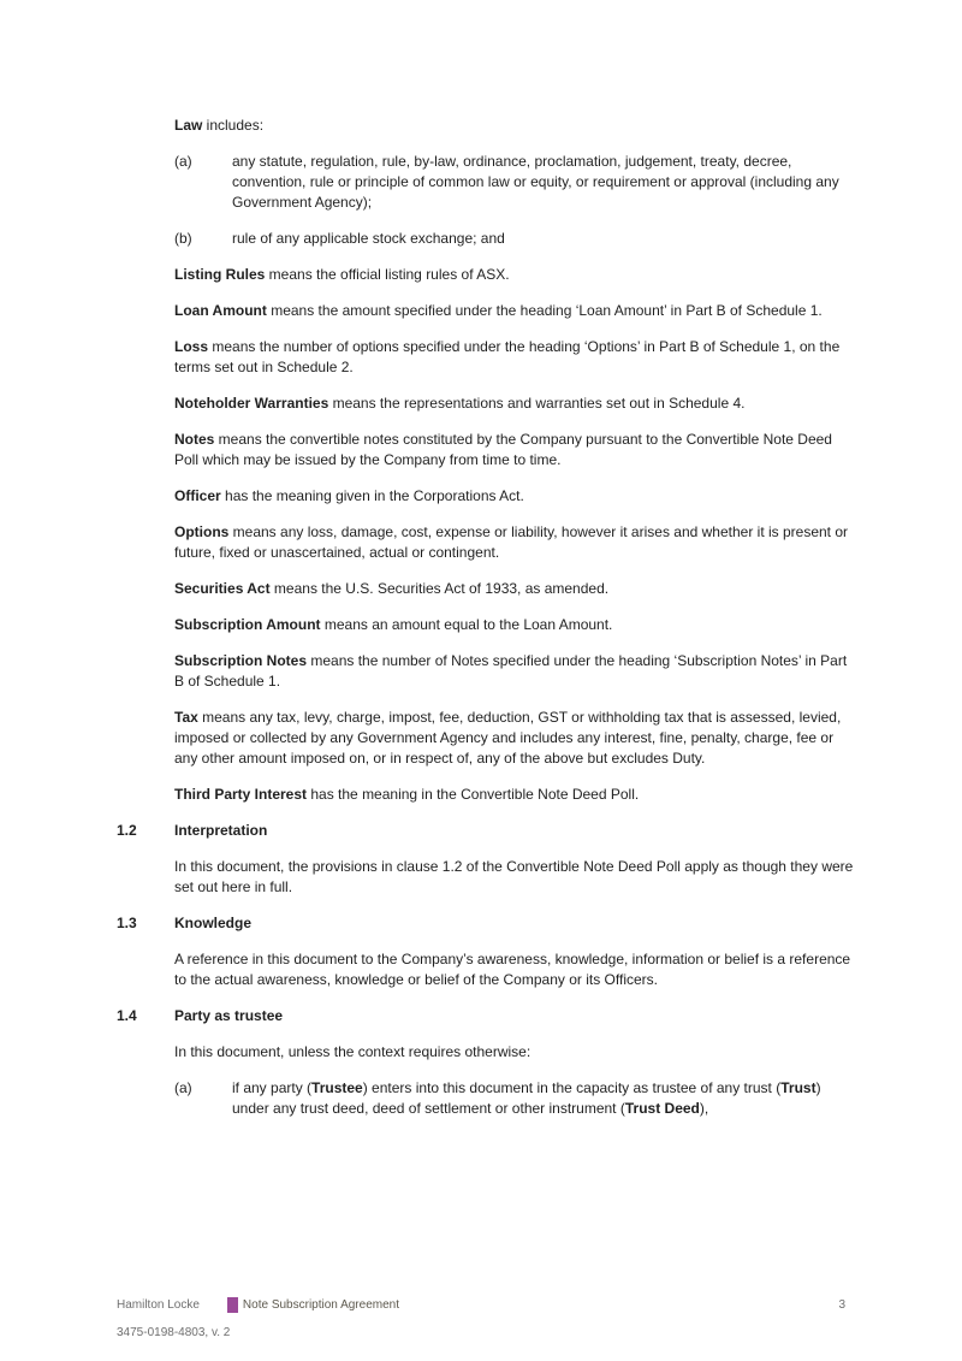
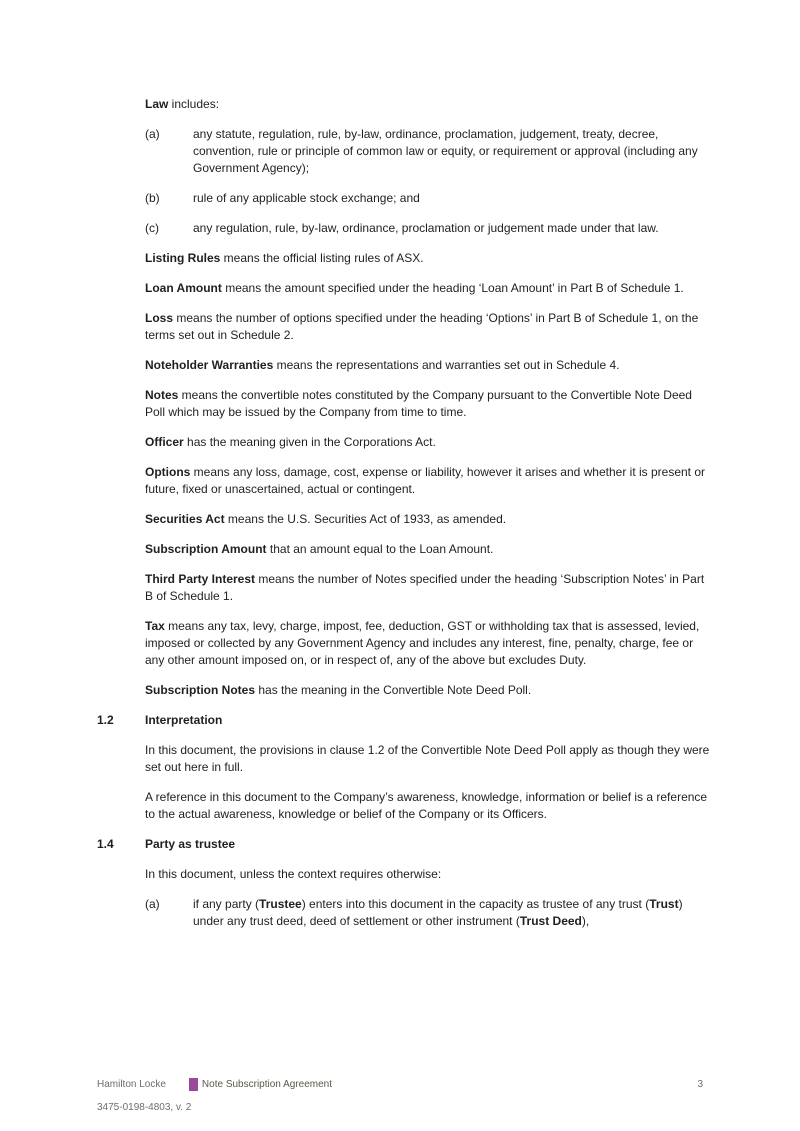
  Law includes:
  (a)
  any statute, regulation, rule, by-law, ordinance, proclamation, judgement, treaty, decree, convention, rule or principle of common law or equity, or requirement or approval (including any Government Agency);
  (b)
  rule of any applicable stock exchange; and
+ (c)
+ any regulation, rule, by-law, ordinance, proclamation or judgement made under that law.
  Listing Rules means the official listing rules of ASX.
  Loan Amount means the amount specified under the heading ‘Loan Amount’ in Part B of Schedule 1.
  Loss means the number of options specified under the heading ‘Options’ in Part B of Schedule 1, on the terms set out in Schedule 2.
  Noteholder Warranties means the representations and warranties set out in Schedule 4.
  Notes means the convertible notes constituted by the Company pursuant to the Convertible Note Deed Poll which may be issued by the Company from time to time.
  Officer has the meaning given in the Corporations Act.
  Options means any loss, damage, cost, expense or liability, however it arises and whether it is present or future, fixed or unascertained, actual or contingent.
  Securities Act means the U.S. Securities Act of 1933, as amended.
- Subscription Amount means an amount equal to the Loan Amount.
+ Subscription Amount that an amount equal to the Loan Amount.
- Subscription Notes means the number of Notes specified under the heading ‘Subscription Notes’ in Part B of Schedule 1.
+ Third Party Interest means the number of Notes specified under the heading ‘Subscription Notes’ in Part B of Schedule 1.
  Tax means any tax, levy, charge, impost, fee, deduction, GST or withholding tax that is assessed, levied, imposed or collected by any Government Agency and includes any interest, fine, penalty, charge, fee or any other amount imposed on, or in respect of, any of the above but excludes Duty.
- Third Party Interest has the meaning in the Convertible Note Deed Poll.
+ Subscription Notes has the meaning in the Convertible Note Deed Poll.
  1.2
  Interpretation
  In this document, the provisions in clause 1.2 of the Convertible Note Deed Poll apply as though they were set out here in full.
- 1.3
- Knowledge
  A reference in this document to the Company’s awareness, knowledge, information or belief is a reference to the actual awareness, knowledge or belief of the Company or its Officers.
  1.4
  Party as trustee
  In this document, unless the context requires otherwise:
  (a)
  if any party (Trustee) enters into this document in the capacity as trustee of any trust (Trust) under any trust deed, deed of settlement or other instrument (Trust Deed),
  Hamilton Locke
  Note Subscription Agreement
  3
  3475-0198-4803, v. 2
